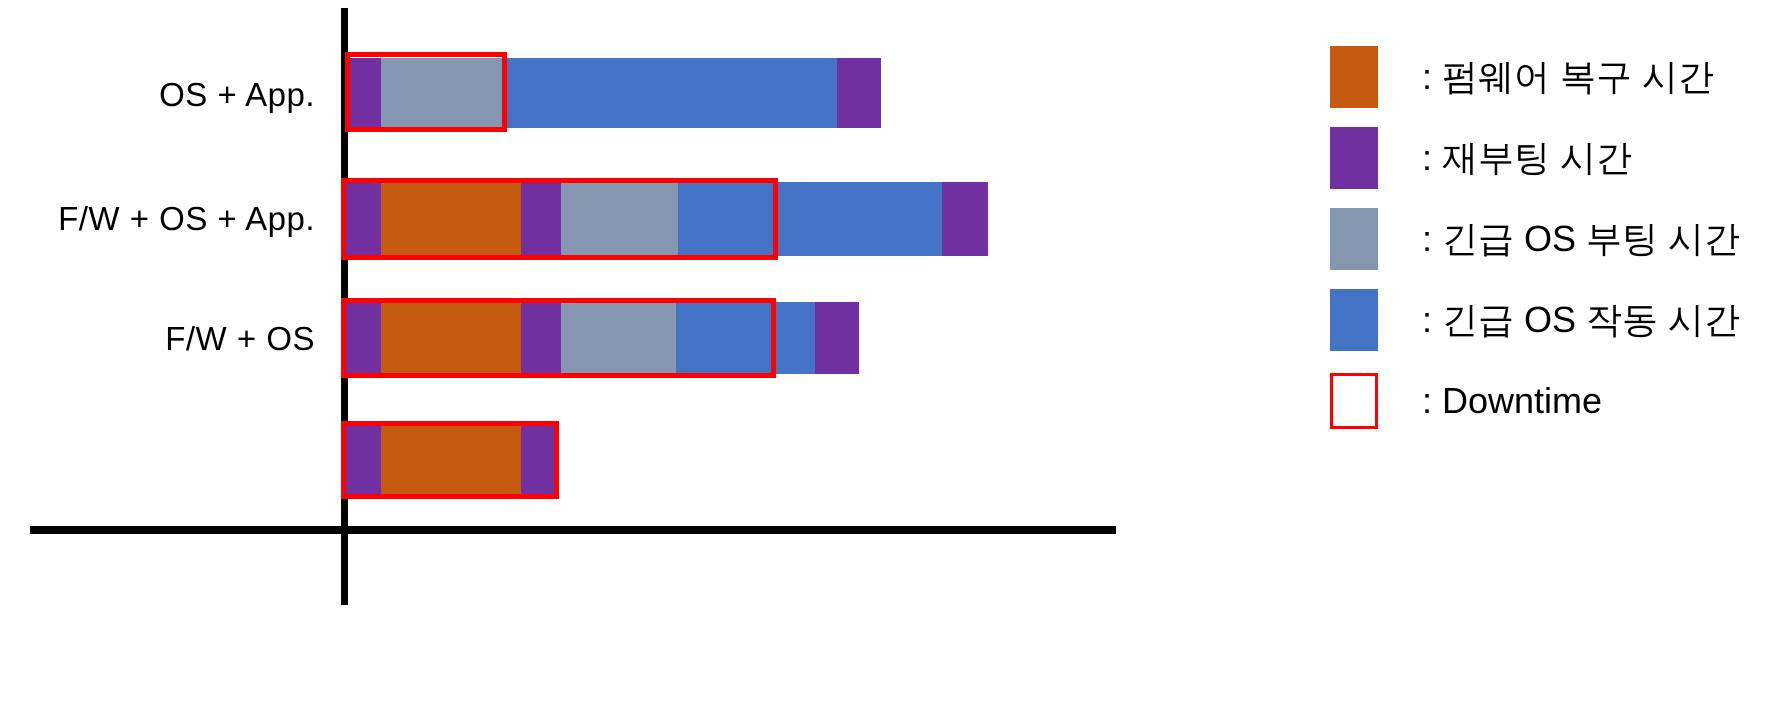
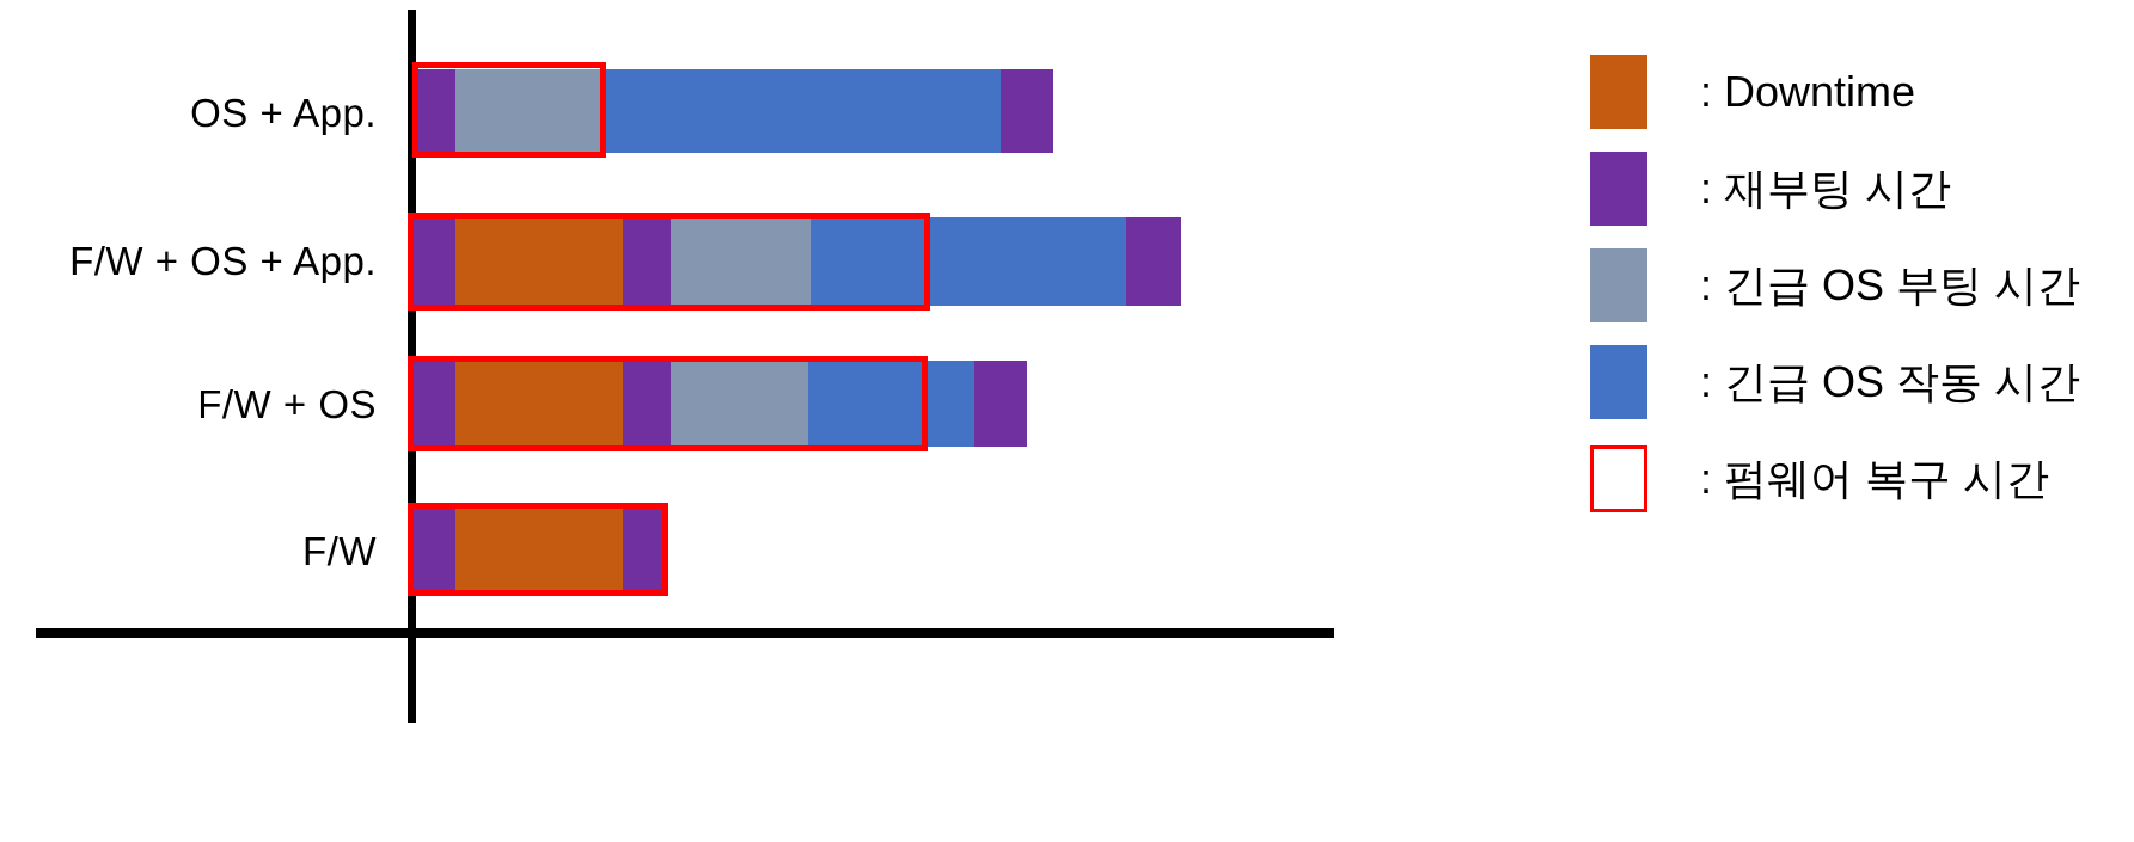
  OS + App.
  F/W + OS + App.
  F/W + OS
+ F/W
- : 펌웨어 복구 시간
+ : Downtime
  : 재부팅 시간
  : 긴급 OS 부팅 시간
  : 긴급 OS 작동 시간
- : Downtime
+ : 펌웨어 복구 시간
